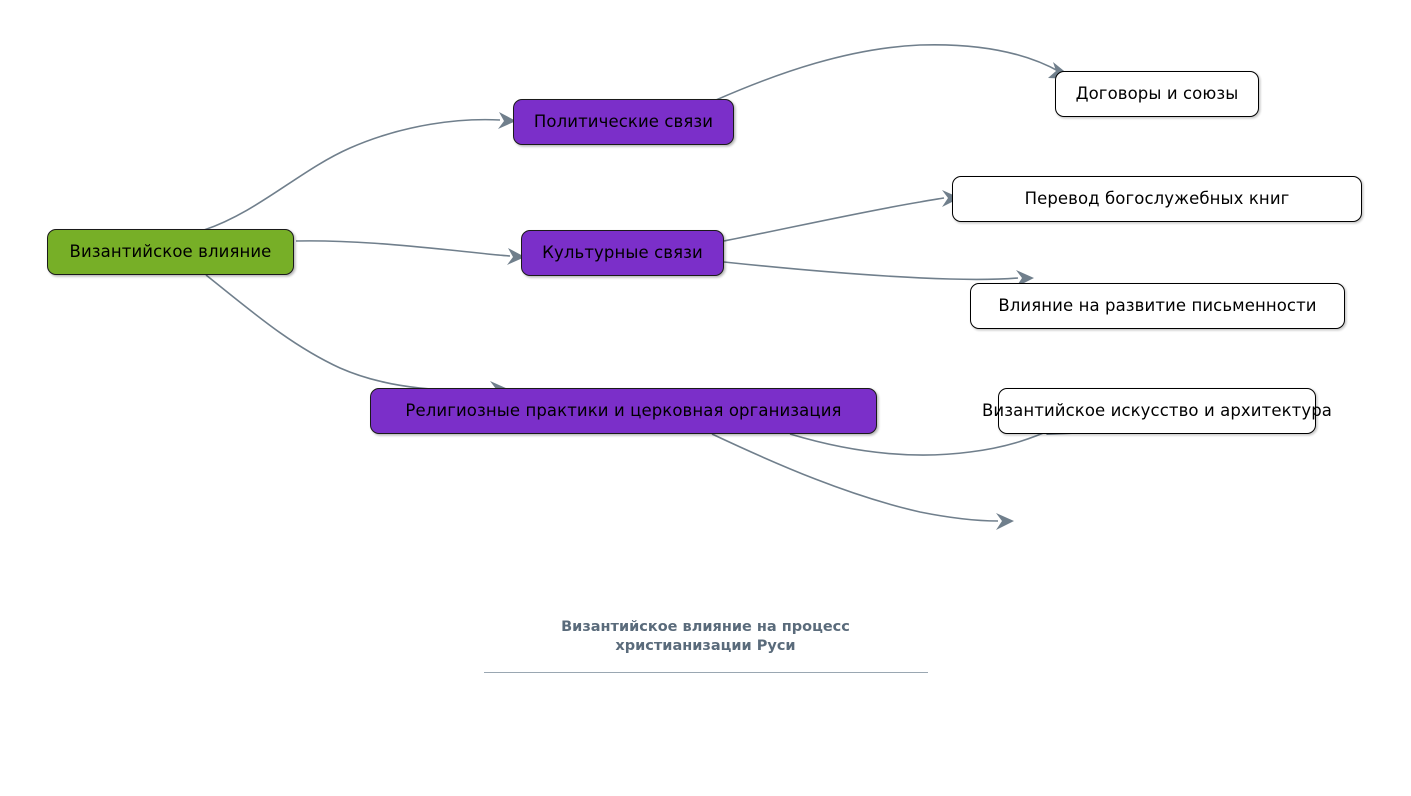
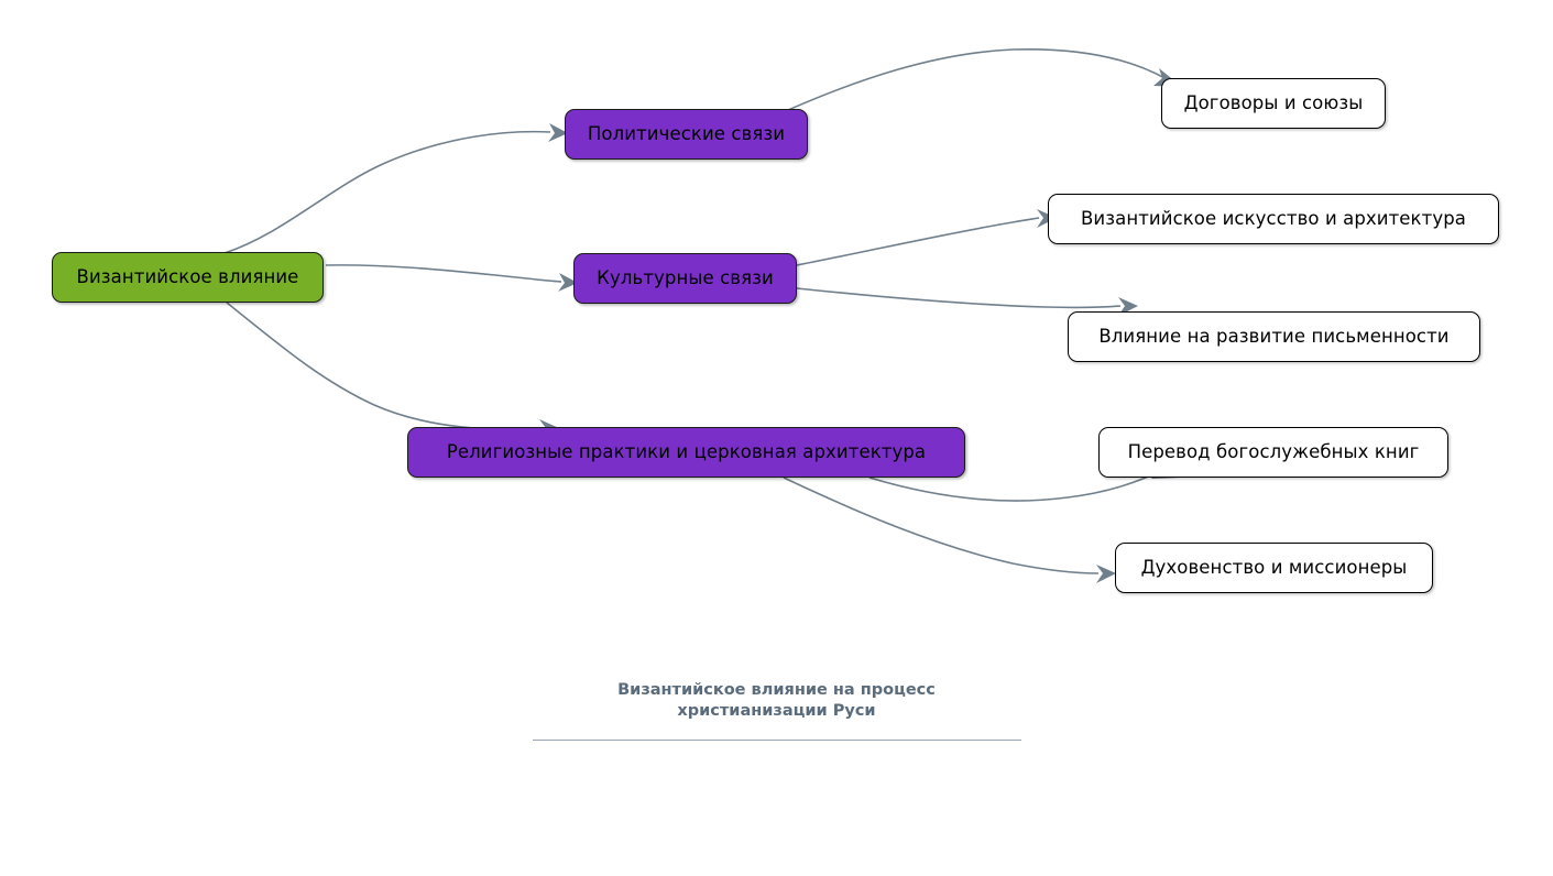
  Византийское влияние
  Политические связи
  Культурные связи
- Религиозные практики и церковная организация
+ Религиозные практики и церковная архитектура
  Договоры и союзы
- Перевод богослужебных книг
+ Византийское искусство и архитектура
  Влияние на развитие письменности
- Византийское искусство и архитектура
+ Перевод богослужебных книг
+ Духовенство и миссионеры
  Византийское влияние на процесс
  христианизации Руси
